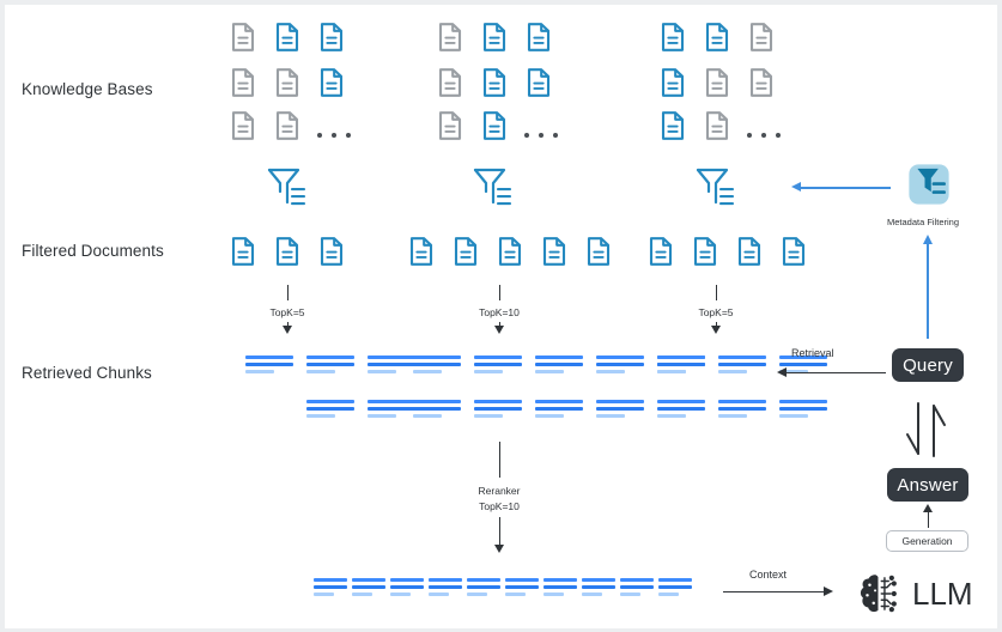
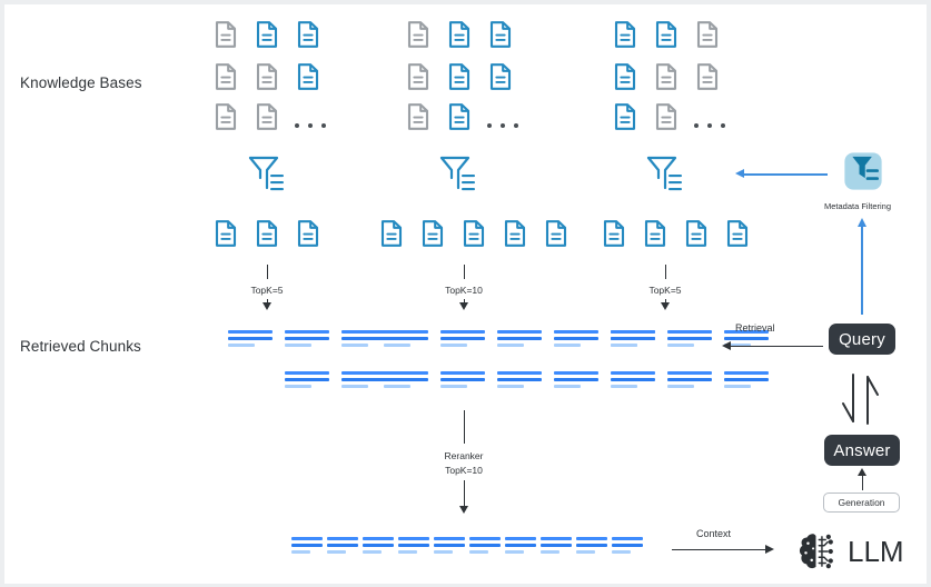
  Knowledge Bases
- Filtered Documents
  Retrieved Chunks
  TopK=5
  TopK=10
  TopK=5
  Reranker
  TopK=10
  Retrieval
  Query
  Answer
  Generation
  Context
  LLM
  Metadata Filtering
